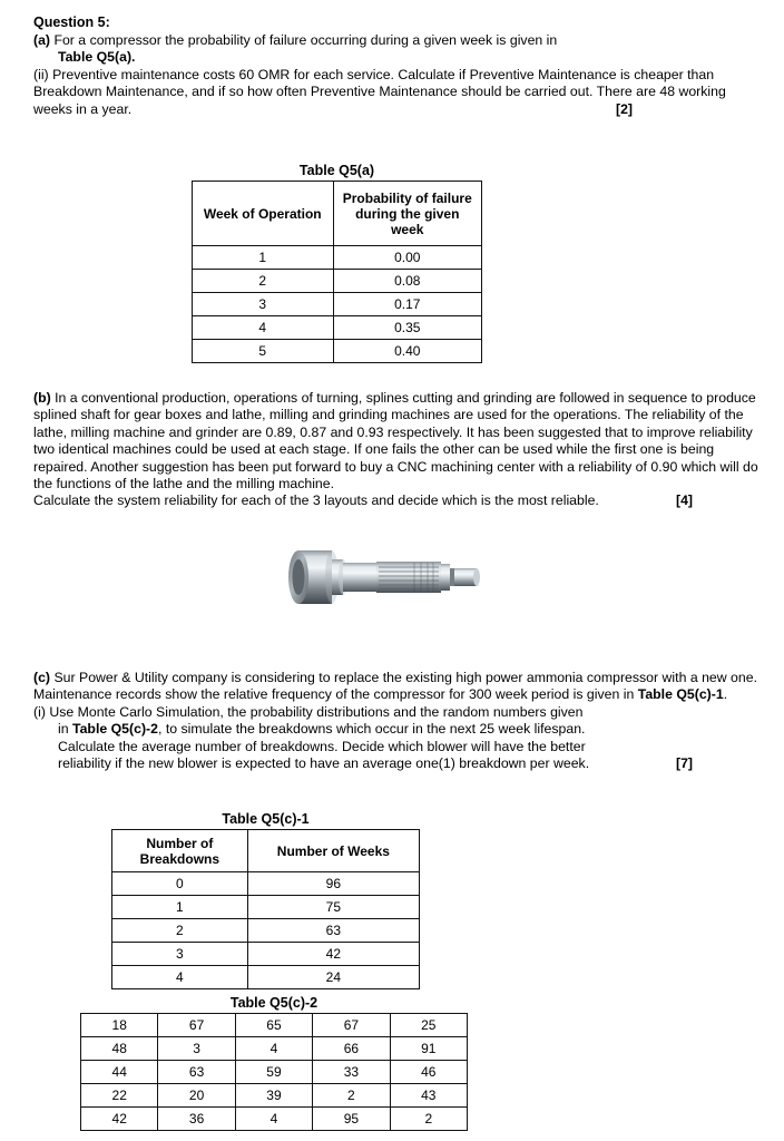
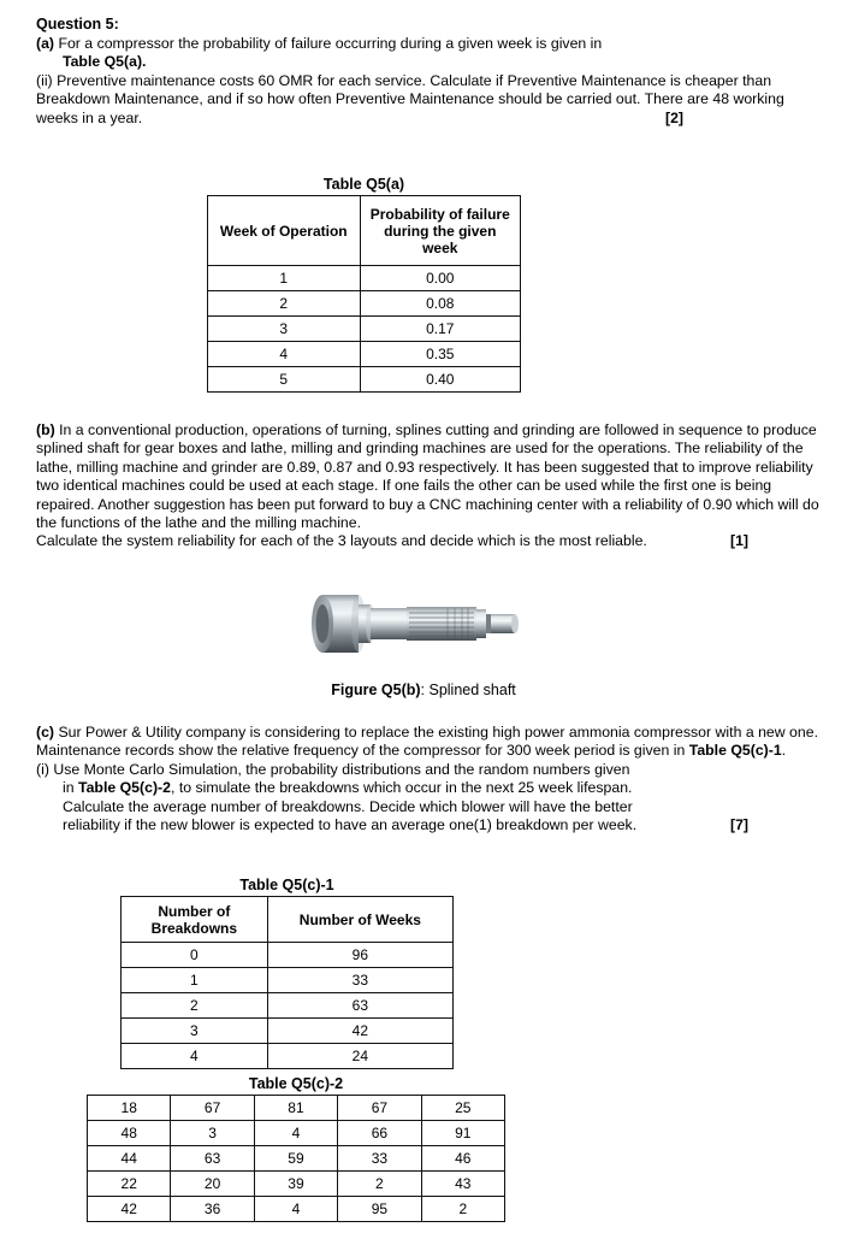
  Question 5:
  (a) For a compressor the probability of failure occurring during a given week is given in
  Table Q5(a).
  (ii) Preventive maintenance costs 60 OMR for each service. Calculate if Preventive Maintenance is cheaper than Breakdown Maintenance, and if so how often Preventive Maintenance should be carried out. There are 48 working weeks in a year.
  [2]
  Table Q5(a)
  Week of Operation	Probability of failure during the given week
  1	0.00
  2	0.08
  3	0.17
  4	0.35
  5	0.40
  (b) In a conventional production, operations of turning, splines cutting and grinding are followed in sequence to produce splined shaft for gear boxes and lathe, milling and grinding machines are used for the operations. The reliability of the lathe, milling machine and grinder are 0.89, 0.87 and 0.93 respectively. It has been suggested that to improve reliability two identical machines could be used at each stage. If one fails the other can be used while the first one is being repaired. Another suggestion has been put forward to buy a CNC machining center with a reliability of 0.90 which will do the functions of the lathe and the milling machine.
  Calculate the system reliability for each of the 3 layouts and decide which is the most reliable.
- [4]
+ [1]
+ Figure Q5(b): Splined shaft
  (c) Sur Power & Utility company is considering to replace the existing high power ammonia compressor with a new one. Maintenance records show the relative frequency of the compressor for 300 week period is given in Table Q5(c)-1.
  (i) Use Monte Carlo Simulation, the probability distributions and the random numbers given
  in Table Q5(c)-2, to simulate the breakdowns which occur in the next 25 week lifespan.
  Calculate the average number of breakdowns. Decide which blower will have the better
  reliability if the new blower is expected to have an average one(1) breakdown per week.
  [7]
  Table Q5(c)-1
  Number of Breakdowns	Number of Weeks
  0	96
- 1	75
+ 1	33
  2	63
  3	42
  4	24
  Table Q5(c)-2
- 18	67	65	67	25
+ 18	67	81	67	25
  48	3	4	66	91
  44	63	59	33	46
  22	20	39	2	43
  42	36	4	95	2
